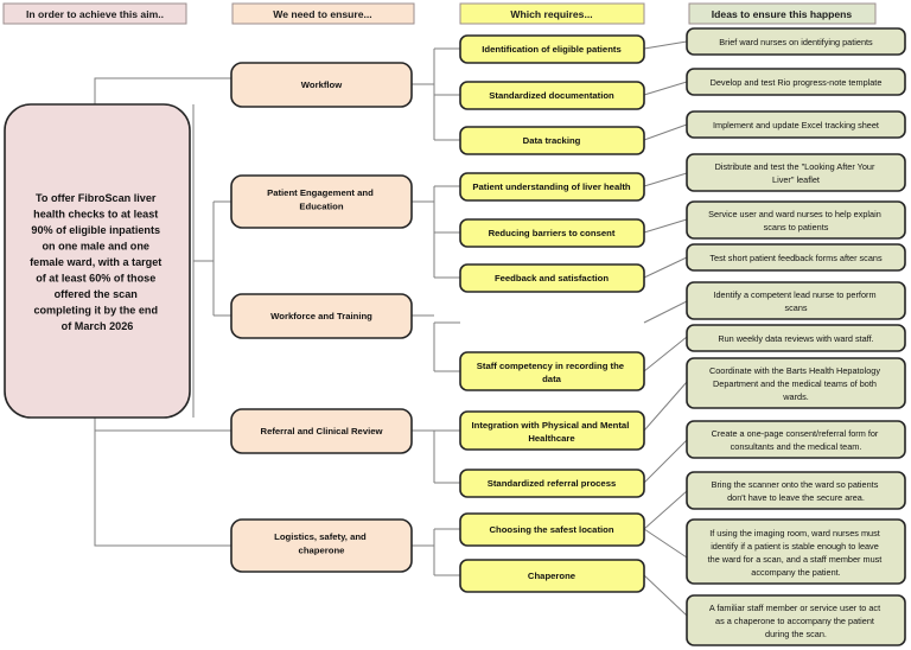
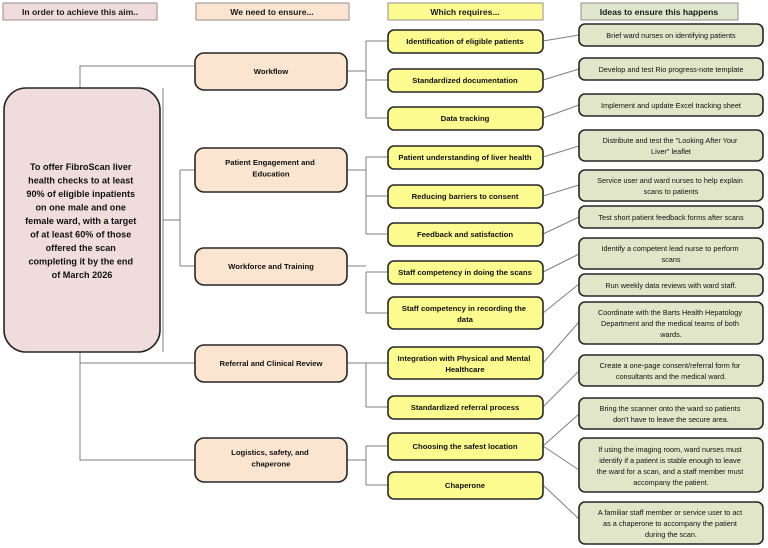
  In order to achieve this aim..
  We need to ensure...
  Which requires...
  Ideas to ensure this happens
  To offer FibroScan liver health checks to at least 90% of eligible inpatients on one male and one female ward, with a target of at least 60% of those offered the scan completing it by the end of March 2026
  Workflow
  Patient Engagement and Education
  Workforce and Training
  Referral and Clinical Review
  Logistics, safety, and chaperone
  Identification of eligible patients
  Standardized documentation
  Data tracking
  Patient understanding of liver health
  Reducing barriers to consent
  Feedback and satisfaction
+ Staff competency in doing the scans
  Staff competency in recording the data
  Integration with Physical and Mental Healthcare
  Standardized referral process
  Choosing the safest location
  Chaperone
  Brief ward nurses on identifying patients
  Develop and test Rio progress-note template
  Implement and update Excel tracking sheet
  Distribute and test the "Looking After Your Liver" leaflet
  Service user and ward nurses to help explain scans to patients
  Test short patient feedback forms after scans
  Identify a competent lead nurse to perform scans
  Run weekly data reviews with ward staff.
  Coordinate with the Barts Health Hepatology Department and the medical teams of both wards.
- Create a one-page consent/referral form for consultants and the medical team.
+ Create a one-page consent/referral form for consultants and the medical ward.
  Bring the scanner onto the ward so patients don't have to leave the secure area.
  If using the imaging room, ward nurses must identify if a patient is stable enough to leave the ward for a scan, and a staff member must accompany the patient.
  A familiar staff member or service user to act as a chaperone to accompany the patient during the scan.
